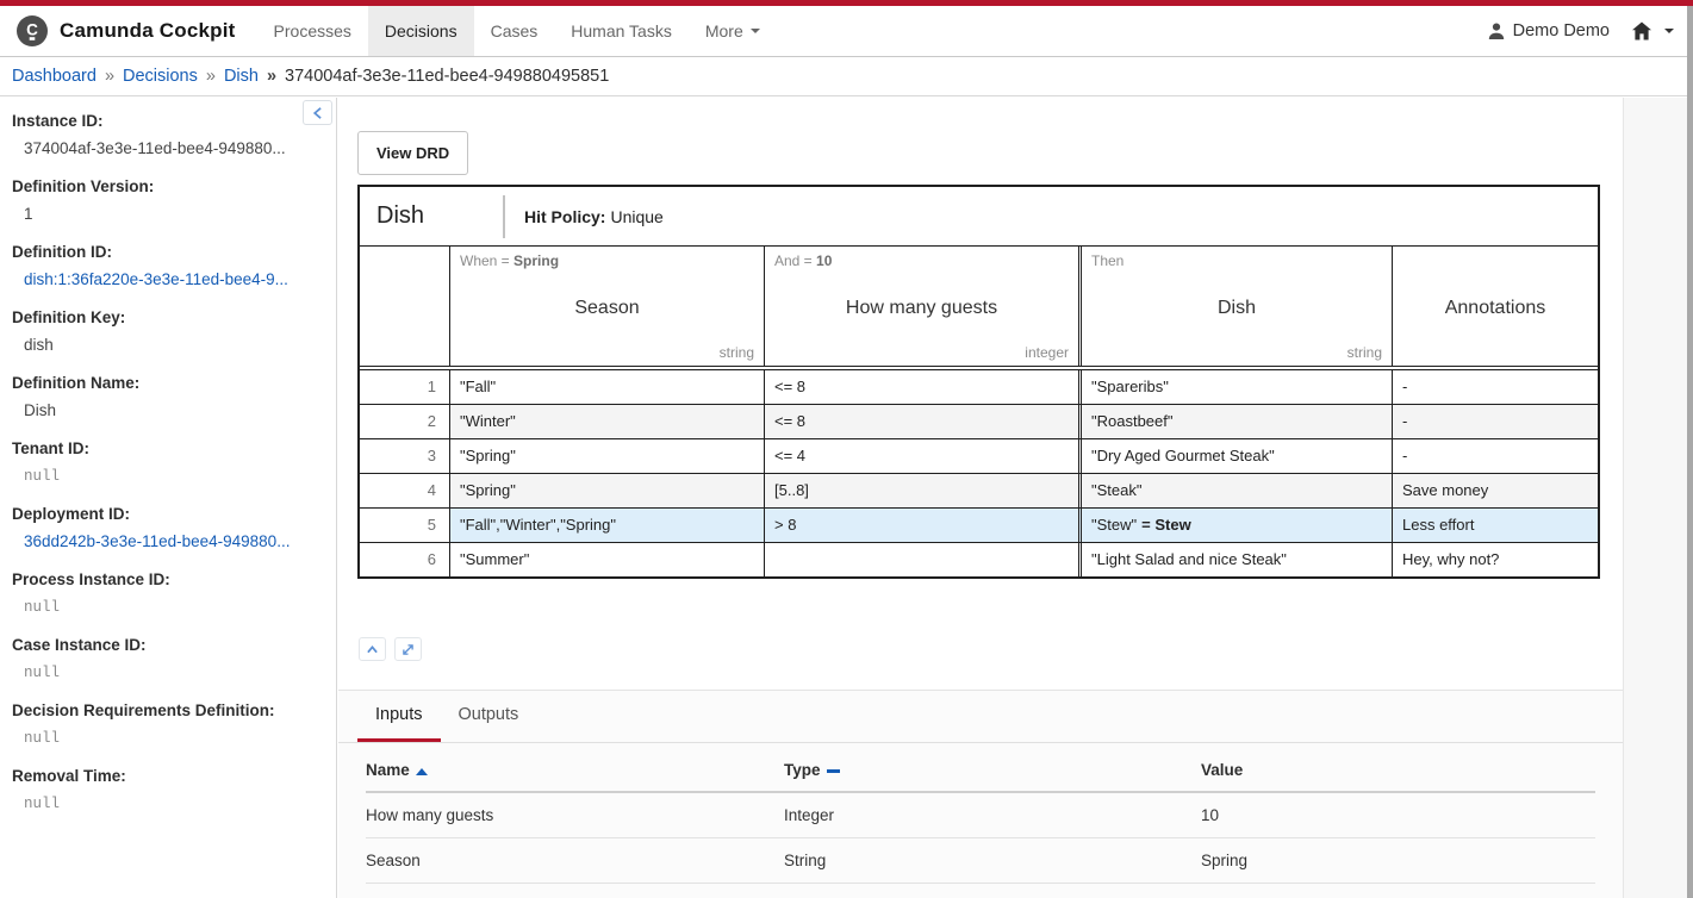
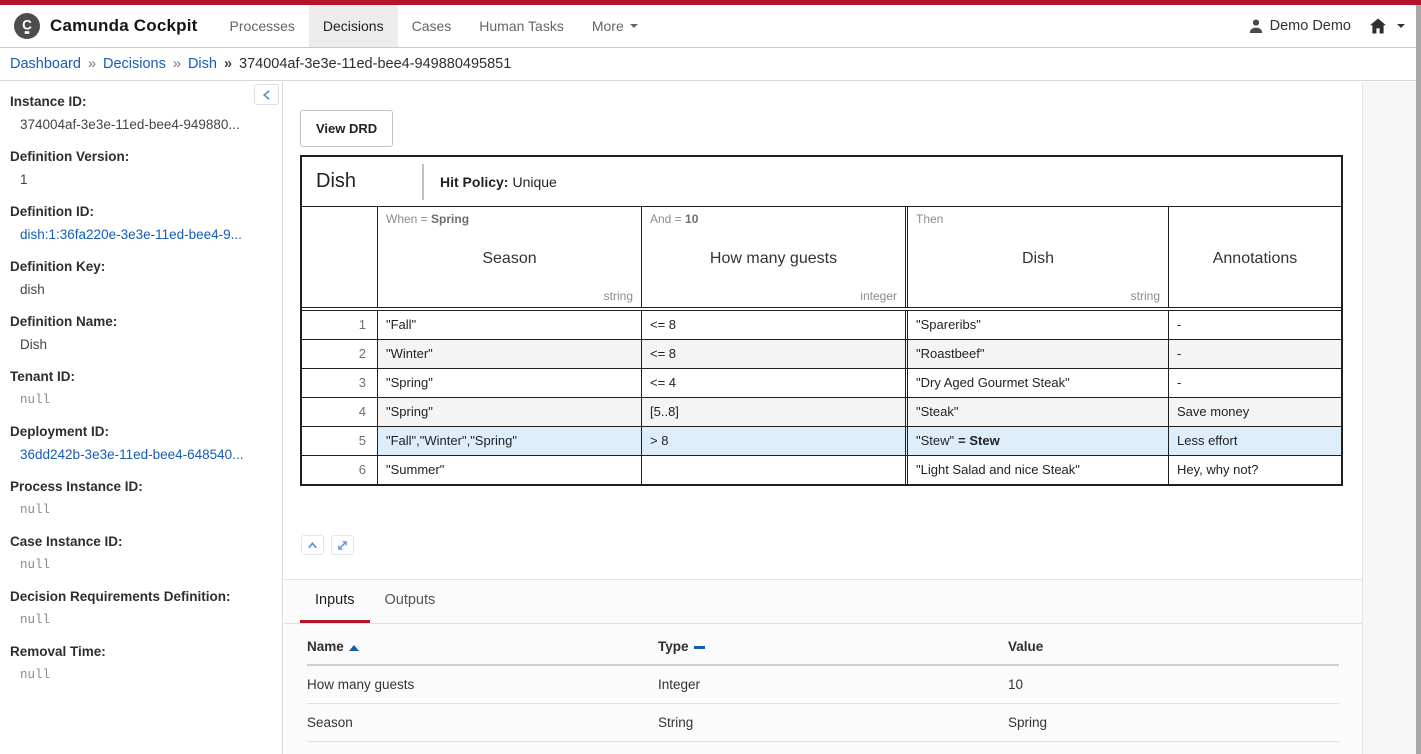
  C
  Camunda Cockpit
  Processes
  Decisions
  Cases
  Human Tasks
  More
  Demo Demo
  Dashboard
  »
  Decisions
  »
  Dish
  »
  374004af-3e3e-11ed-bee4-949880495851
  Instance ID:
  374004af-3e3e-11ed-bee4-949880...
  Definition Version:
  1
  Definition ID:
  dish:1:36fa220e-3e3e-11ed-bee4-9...
  Definition Key:
  dish
  Definition Name:
  Dish
  Tenant ID:
  null
  Deployment ID:
- 36dd242b-3e3e-11ed-bee4-949880...
+ 36dd242b-3e3e-11ed-bee4-648540...
  Process Instance ID:
  null
  Case Instance ID:
  null
  Decision Requirements Definition:
  null
  Removal Time:
  null
  View DRD
  Dish
  Hit Policy: Unique
  When = Spring
  Season
  string
  And = 10
  How many guests
  integer
  Then
  Dish
  string
  Annotations
  1
  "Fall"
  <= 8
  "Spareribs"
  -
  2
  "Winter"
  <= 8
  "Roastbeef"
  -
  3
  "Spring"
  <= 4
  "Dry Aged Gourmet Steak"
  -
  4
  "Spring"
  [5..8]
  "Steak"
  Save money
  5
  "Fall","Winter","Spring"
  > 8
  "Stew" = Stew
  Less effort
  6
  "Summer"
  "Light Salad and nice Steak"
  Hey, why not?
  Inputs
  Outputs
  Name	Type	Value
  How many guests	Integer	10
  Season	String	Spring
